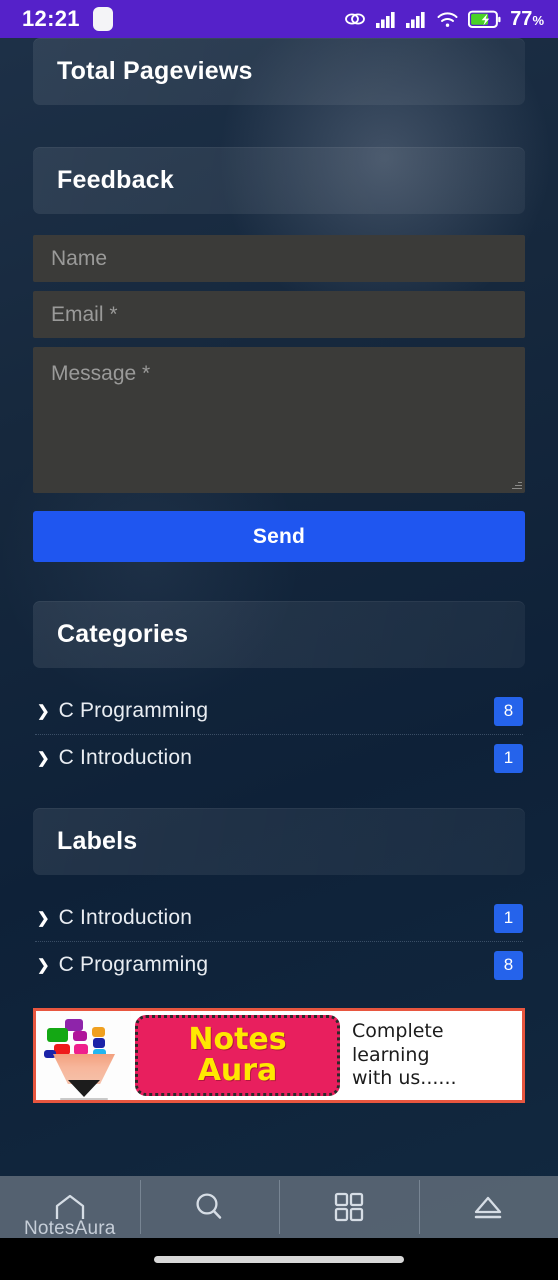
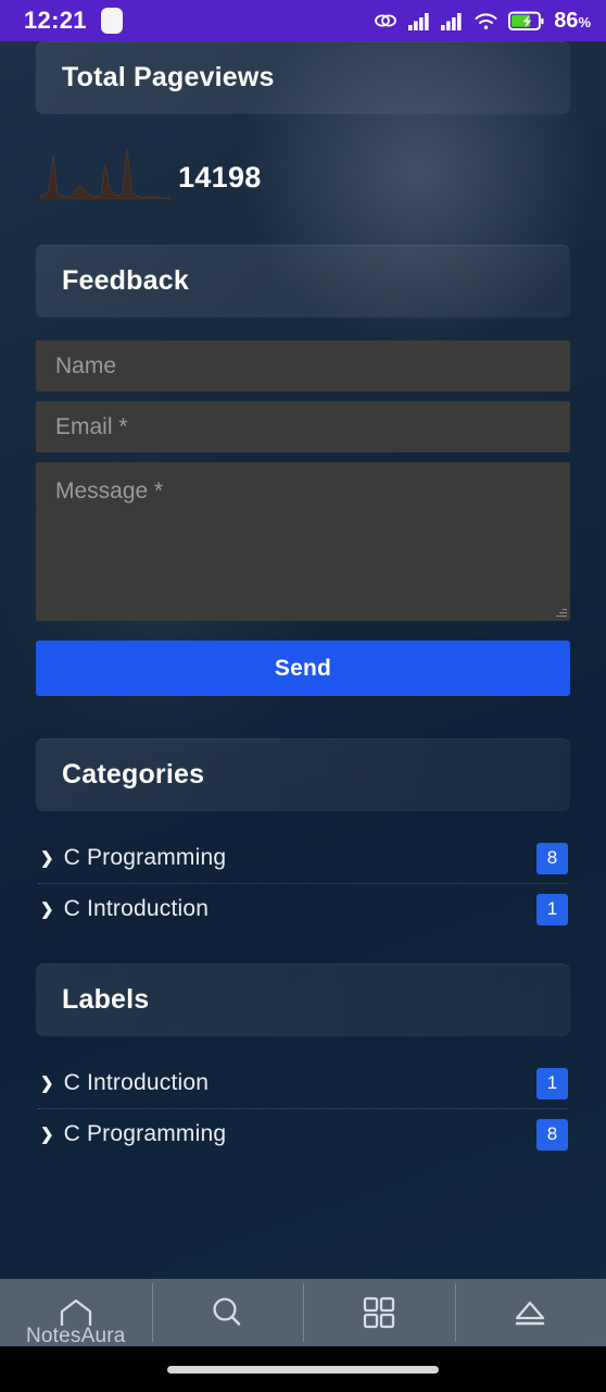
  12:21
- 77%
+ 86%
  Total Pageviews
+ 14198
  Feedback
  Name
  Email *
  Message *
  Send
  Categories
  ❯
  C Programming
  8
  ❯
  C Introduction
  1
  Labels
  ❯
  C Introduction
  1
  ❯
  C Programming
  8
- Notes
- Aura
- Complete learning
- with us......
  NotesAura
